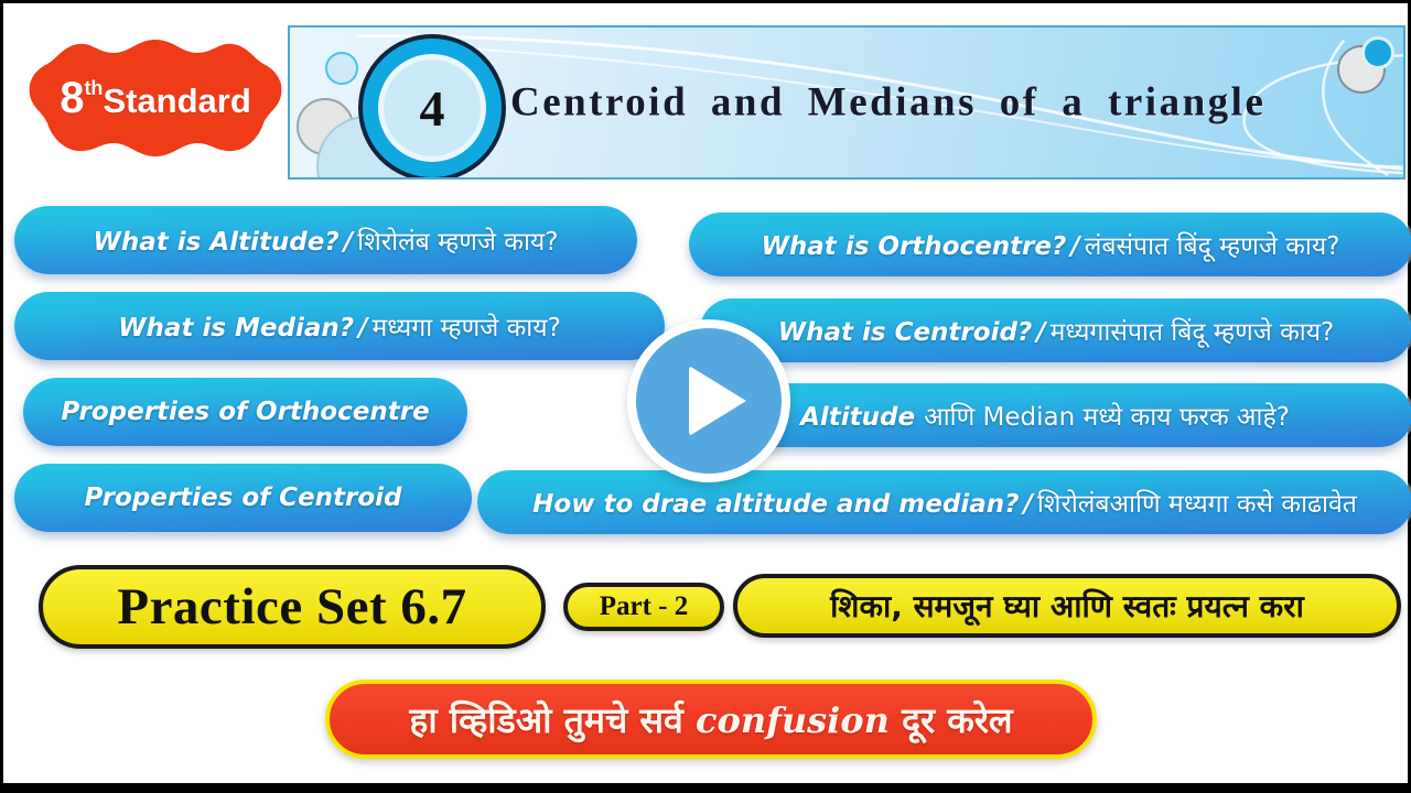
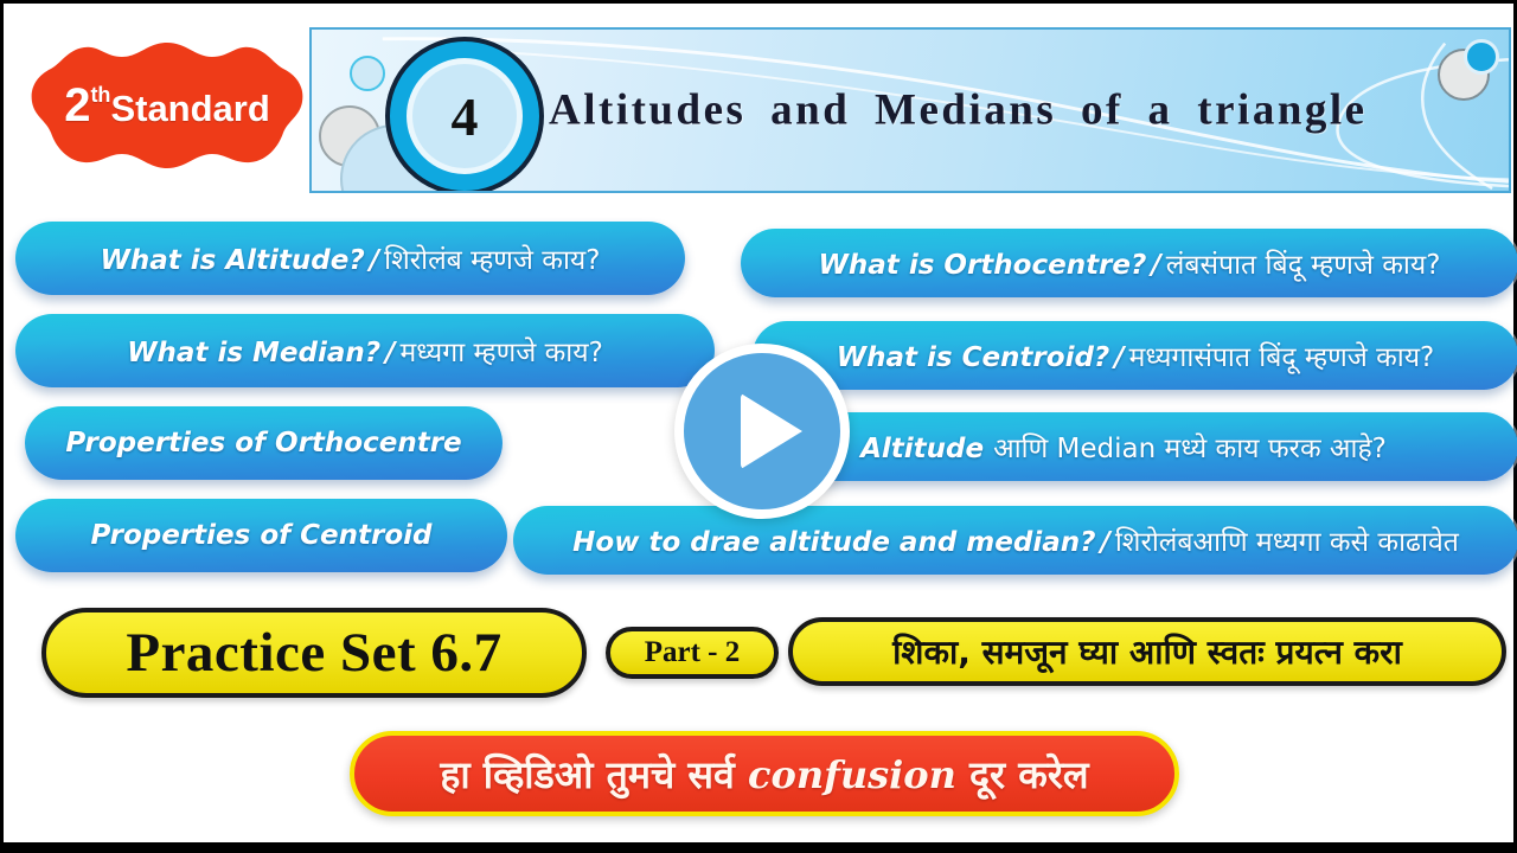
- 8thStandard
+ 2thStandard
  4
- Centroid and Medians of a triangle
+ Altitudes and Medians of a triangle
  What is Altitude? / शिरोलंब म्हणजे काय?
  What is Median? / मध्यगा म्हणजे काय?
  Properties of Orthocentre
  Properties of Centroid
  What is Orthocentre? / लंबसंपात बिंदू म्हणजे काय?
  What is Centroid? / मध्यगासंपात बिंदू म्हणजे काय?
  Altitude आणि Median मध्ये काय फरक आहे?
  How to drae altitude and median? / शिरोलंबआणि मध्यगा कसे काढावेत
  Practice Set 6.7
  Part - 2
  शिका, समजून घ्या आणि स्वतः प्रयत्न करा
  हा व्हिडिओ तुमचे सर्व confusion दूर करेल
